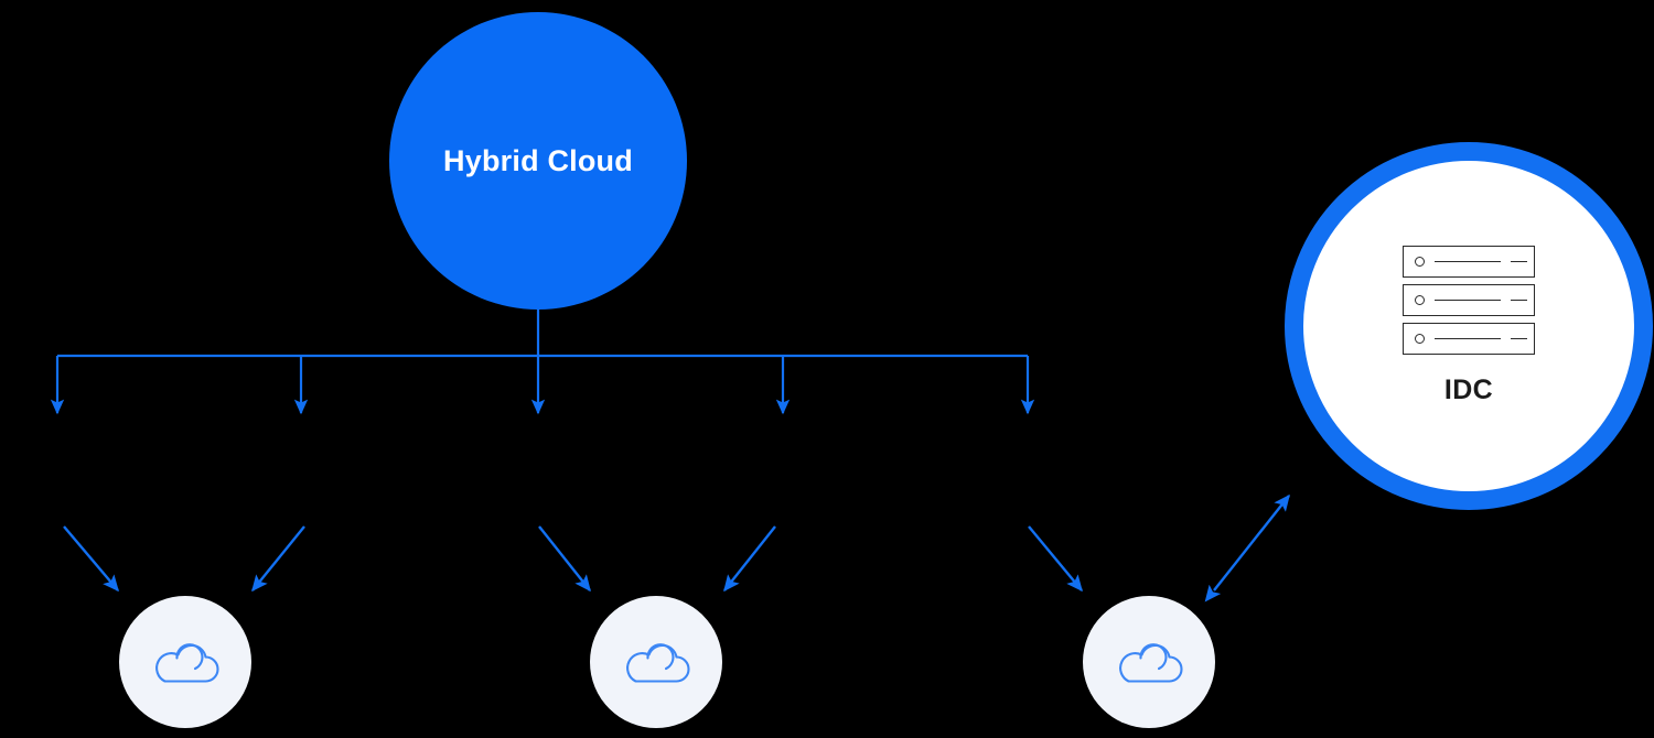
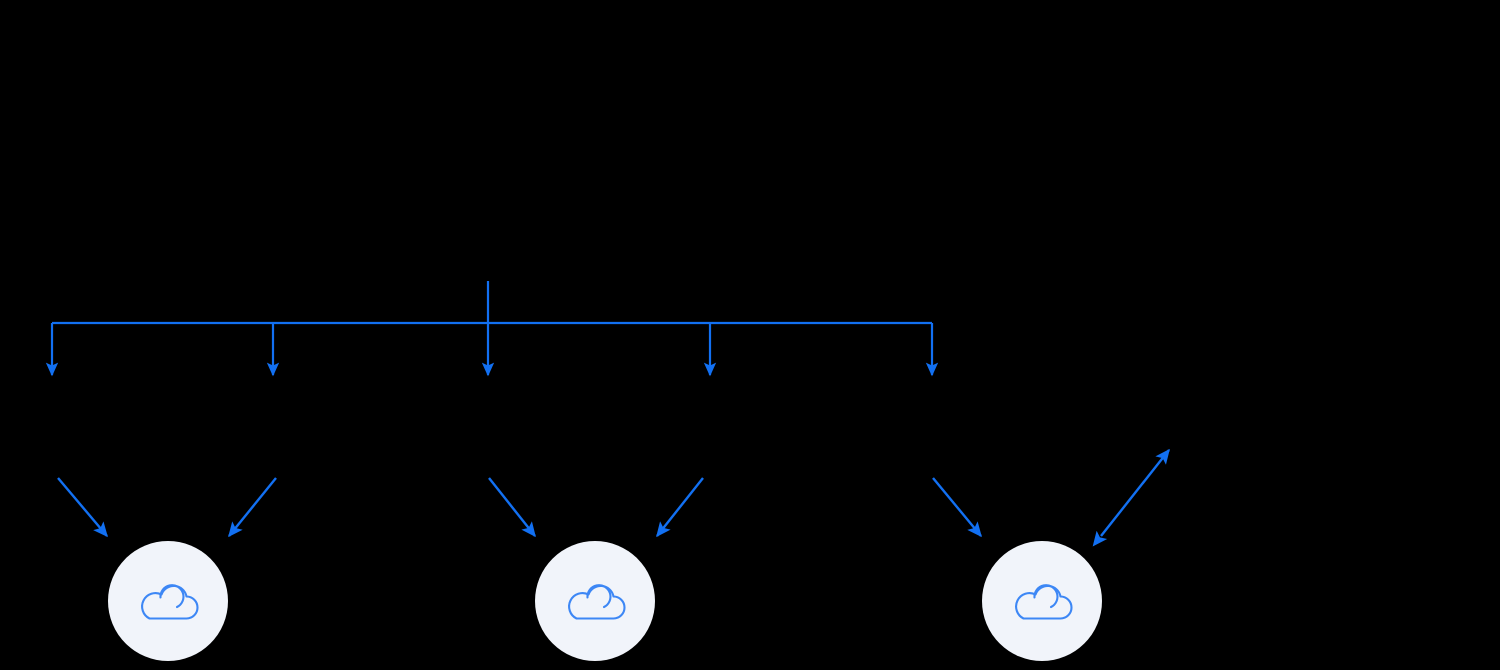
- Hybrid Cloud
- IDC
